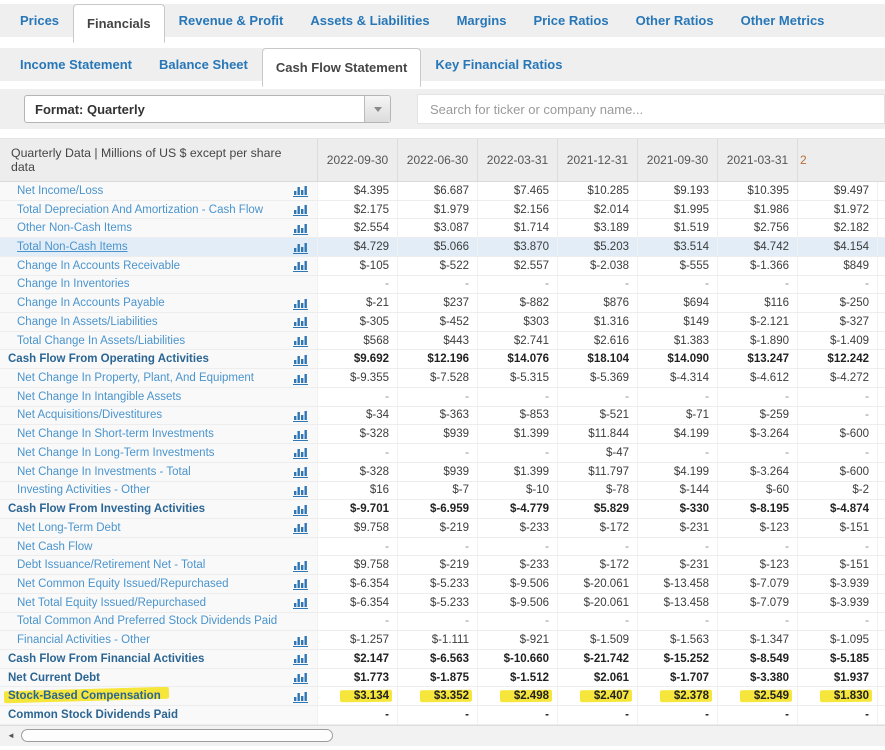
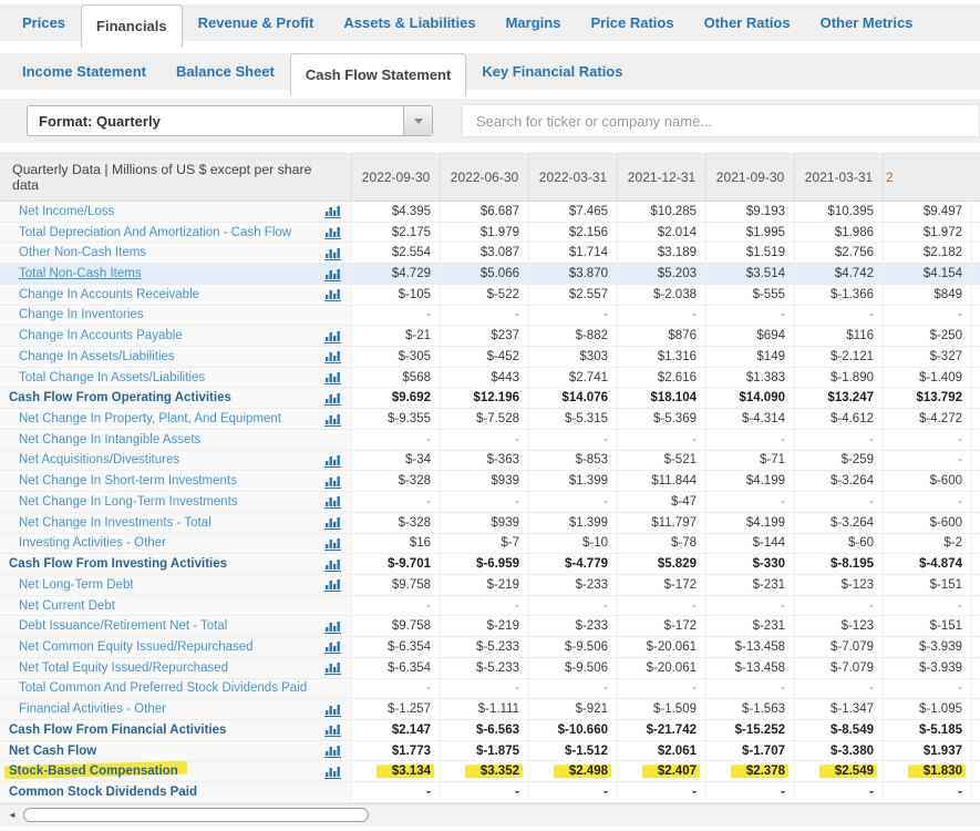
  Prices
  Financials
  Revenue & Profit
  Assets & Liabilities
  Margins
  Price Ratios
  Other Ratios
  Other Metrics
  Income Statement
  Balance Sheet
  Cash Flow Statement
  Key Financial Ratios
  Format: Quarterly
  Search for ticker or company name...
  Quarterly Data | Millions of US $ except per share data
  2022-09-30
  2022-06-30
  2022-03-31
  2021-12-31
  2021-09-30
  2021-03-31
  2
  Net Income/Loss
  $4.395
  $6.687
  $7.465
  $10.285
  $9.193
  $10.395
  $9.497
  Total Depreciation And Amortization - Cash Flow
  $2.175
  $1.979
  $2.156
  $2.014
  $1.995
  $1.986
  $1.972
  Other Non-Cash Items
  $2.554
  $3.087
  $1.714
  $3.189
  $1.519
  $2.756
  $2.182
  Total Non-Cash Items
  $4.729
  $5.066
  $3.870
  $5.203
  $3.514
  $4.742
  $4.154
  Change In Accounts Receivable
  $-105
  $-522
  $2.557
  $-2.038
  $-555
  $-1.366
  $849
  Change In Inventories
  -
  -
  -
  -
  -
  -
  -
  Change In Accounts Payable
  $-21
  $237
  $-882
  $876
  $694
  $116
  $-250
  Change In Assets/Liabilities
  $-305
  $-452
  $303
  $1.316
  $149
  $-2.121
  $-327
  Total Change In Assets/Liabilities
  $568
  $443
  $2.741
  $2.616
  $1.383
  $-1.890
  $-1.409
  Cash Flow From Operating Activities
  $9.692
  $12.196
  $14.076
  $18.104
  $14.090
  $13.247
- $12.242
+ $13.792
  Net Change In Property, Plant, And Equipment
  $-9.355
  $-7.528
  $-5.315
  $-5.369
  $-4.314
  $-4.612
  $-4.272
  Net Change In Intangible Assets
  -
  -
  -
  -
  -
  -
  -
  Net Acquisitions/Divestitures
  $-34
  $-363
  $-853
  $-521
  $-71
  $-259
  -
  Net Change In Short-term Investments
  $-328
  $939
  $1.399
  $11.844
  $4.199
  $-3.264
  $-600
  Net Change In Long-Term Investments
  -
  -
  -
  $-47
  -
  -
  -
  Net Change In Investments - Total
  $-328
  $939
  $1.399
  $11.797
  $4.199
  $-3.264
  $-600
  Investing Activities - Other
  $16
  $-7
  $-10
  $-78
  $-144
  $-60
  $-2
  Cash Flow From Investing Activities
  $-9.701
  $-6.959
  $-4.779
  $5.829
  $-330
  $-8.195
  $-4.874
  Net Long-Term Debt
  $9.758
  $-219
  $-233
  $-172
  $-231
  $-123
  $-151
- Net Cash Flow
+ Net Current Debt
  -
  -
  -
  -
  -
  -
  -
  Debt Issuance/Retirement Net - Total
  $9.758
  $-219
  $-233
  $-172
  $-231
  $-123
  $-151
  Net Common Equity Issued/Repurchased
  $-6.354
  $-5.233
  $-9.506
  $-20.061
  $-13.458
  $-7.079
  $-3.939
  Net Total Equity Issued/Repurchased
  $-6.354
  $-5.233
  $-9.506
  $-20.061
  $-13.458
  $-7.079
  $-3.939
  Total Common And Preferred Stock Dividends Paid
  -
  -
  -
  -
  -
  -
  -
  Financial Activities - Other
  $-1.257
  $-1.111
  $-921
  $-1.509
  $-1.563
  $-1.347
  $-1.095
  Cash Flow From Financial Activities
  $2.147
  $-6.563
  $-10.660
  $-21.742
  $-15.252
  $-8.549
  $-5.185
- Net Current Debt
+ Net Cash Flow
  $1.773
  $-1.875
  $-1.512
  $2.061
  $-1.707
  $-3.380
  $1.937
  Stock-Based Compensation
  $3.134
  $3.352
  $2.498
  $2.407
  $2.378
  $2.549
  $1.830
  Common Stock Dividends Paid
  -
  -
  -
  -
  -
  -
  -
  ◄
